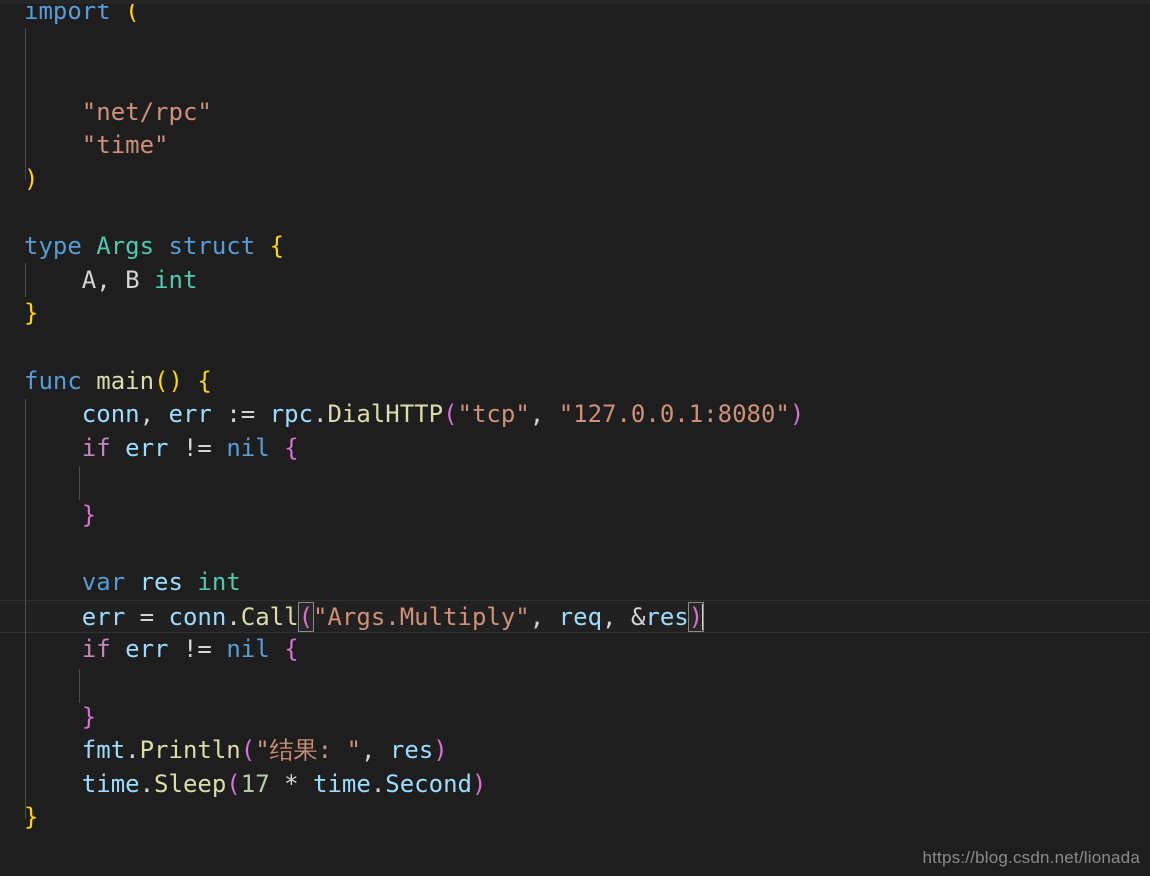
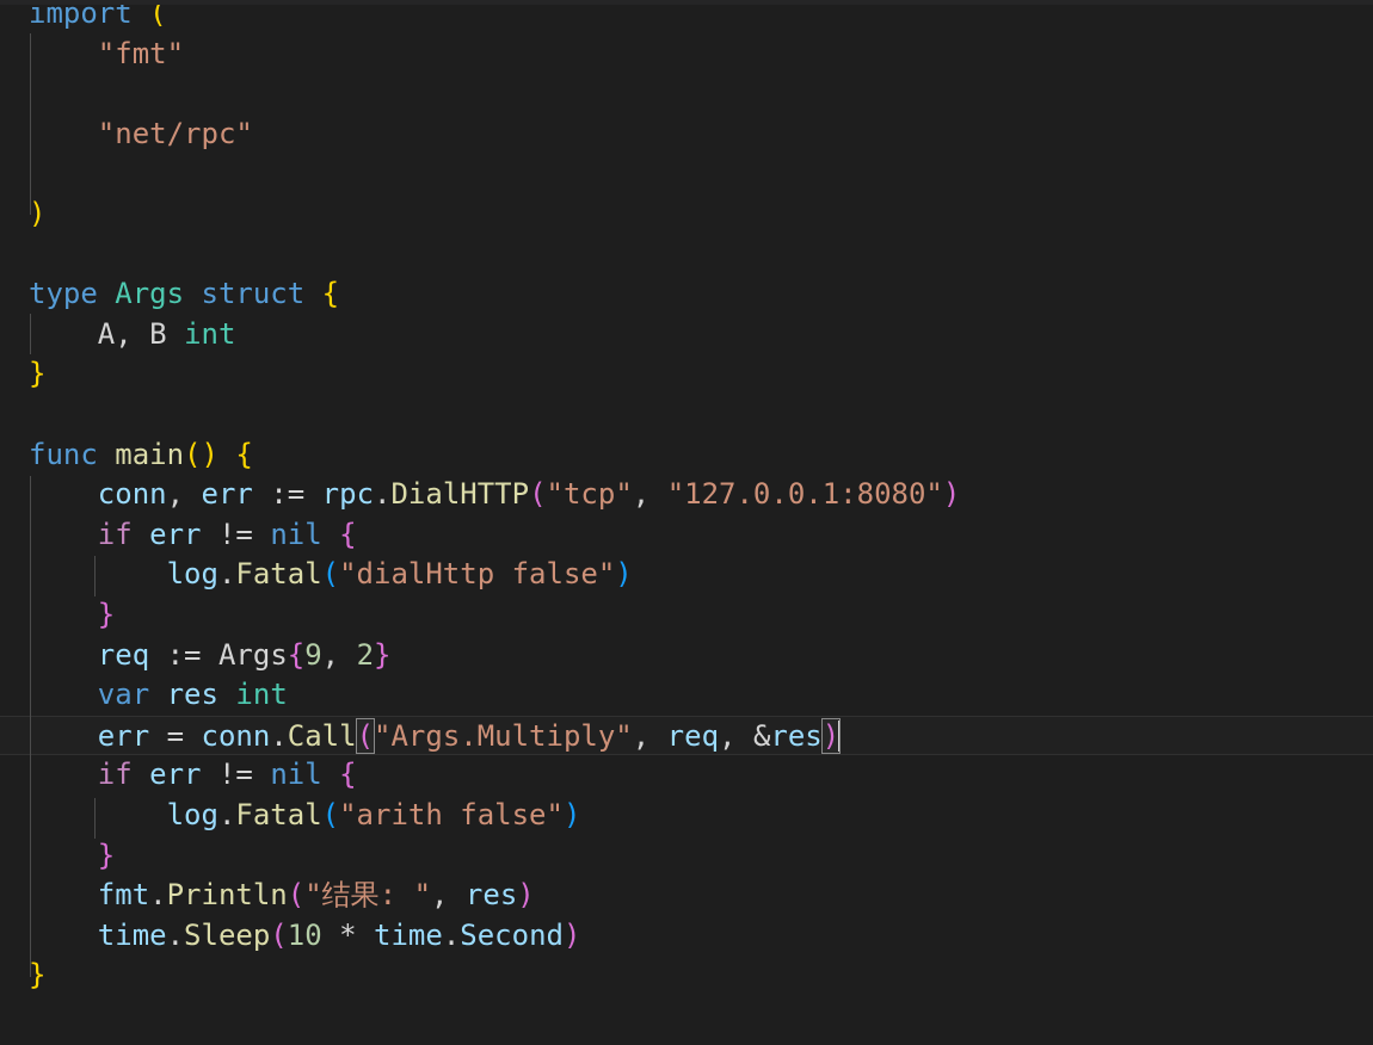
  import (
+ "fmt"
  "net/rpc"
- "time"
  )
  type Args struct {
  A, B int
  }
  func main() {
  conn, err := rpc.DialHTTP("tcp", "127.0.0.1:8080")
  if err != nil {
+ log.Fatal("dialHttp false")
  }
+ req := Args{9, 2}
  var res int
  err = conn.Call("Args.Multiply", req, &res)
  if err != nil {
+ log.Fatal("arith false")
  }
  fmt.Println("结果: ", res)
- time.Sleep(17 * time.Second)
+ time.Sleep(10 * time.Second)
  }
- https://blog.csdn.net/lionada
